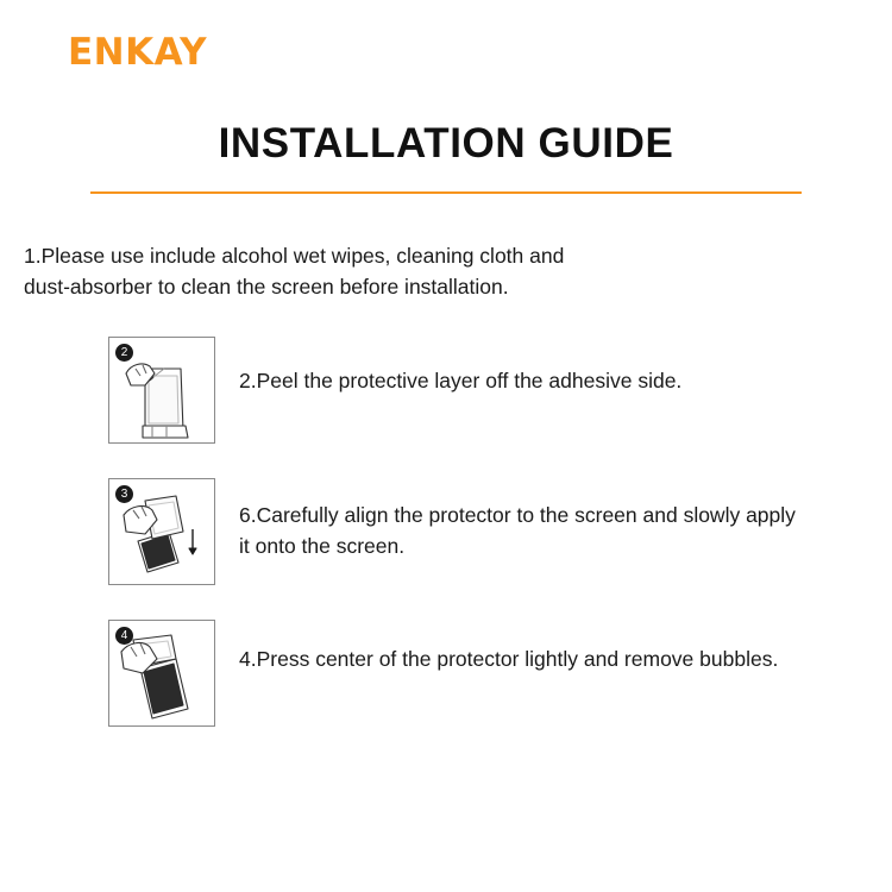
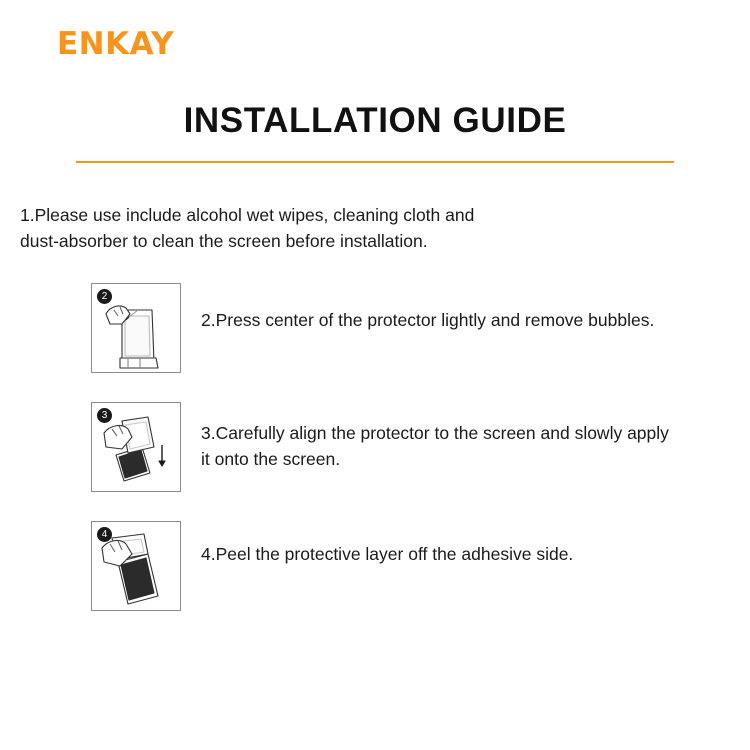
  ENKAY
  INSTALLATION GUIDE
  1.Please use include alcohol wet wipes, cleaning cloth and dust-absorber to clean the screen before installation.
  2
- 2.Peel the protective layer off the adhesive side.
+ 2.Press center of the protector lightly and remove bubbles.
  3
- 6.Carefully align the protector to the screen and slowly apply it onto the screen.
+ 3.Carefully align the protector to the screen and slowly apply it onto the screen.
  4
- 4.Press center of the protector lightly and remove bubbles.
+ 4.Peel the protective layer off the adhesive side.
